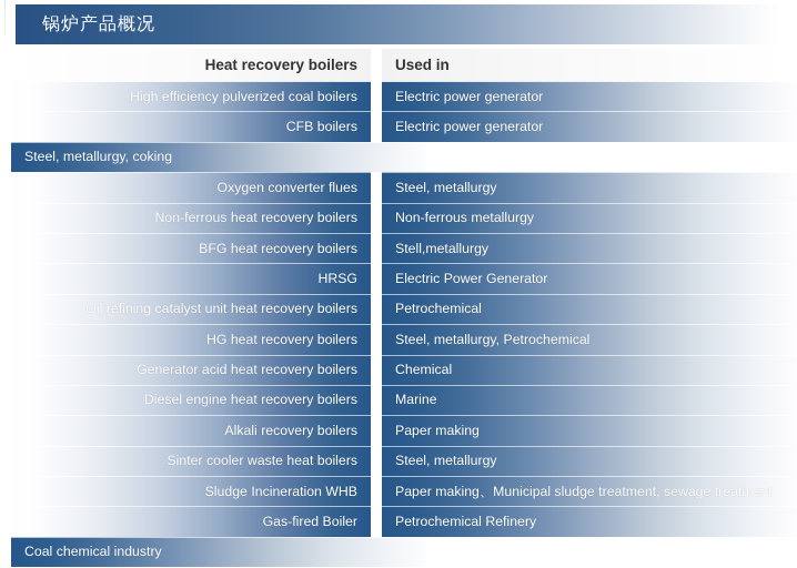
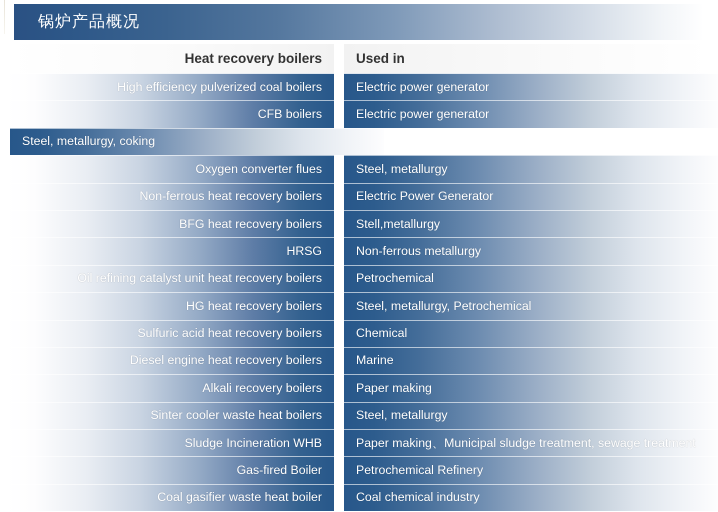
  锅炉产品概况
  Heat recovery boilers
  Used in
  High efficiency pulverized coal boilers
  Electric power generator
  CFB boilers
  Electric power generator
  Steel, metallurgy, coking
  Oxygen converter flues
  Steel, metallurgy
  Non-ferrous heat recovery boilers
- Non-ferrous metallurgy
+ Electric Power Generator
  BFG heat recovery boilers
  Stell,metallurgy
  HRSG
- Electric Power Generator
+ Non-ferrous metallurgy
  Oil refining catalyst unit heat recovery boilers
  Petrochemical
  HG heat recovery boilers
  Steel, metallurgy, Petrochemical
- Generator acid heat recovery boilers
+ Sulfuric acid heat recovery boilers
  Chemical
  Diesel engine heat recovery boilers
  Marine
  Alkali recovery boilers
  Paper making
  Sinter cooler waste heat boilers
  Steel, metallurgy
  Sludge Incineration WHB
  Paper making、Municipal sludge treatment, sewage treatment
  Gas-fired Boiler
  Petrochemical Refinery
+ Coal gasifier waste heat boiler
  Coal chemical industry
